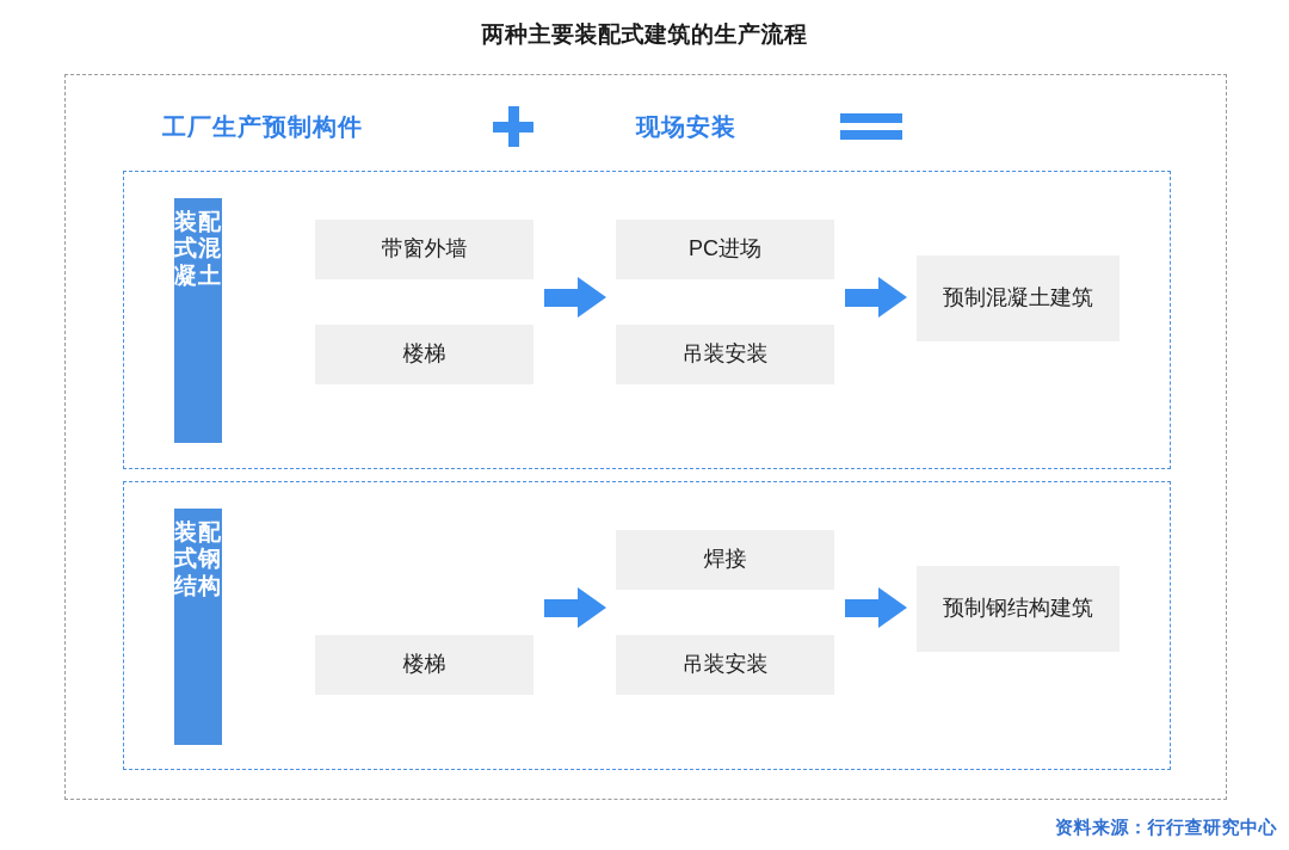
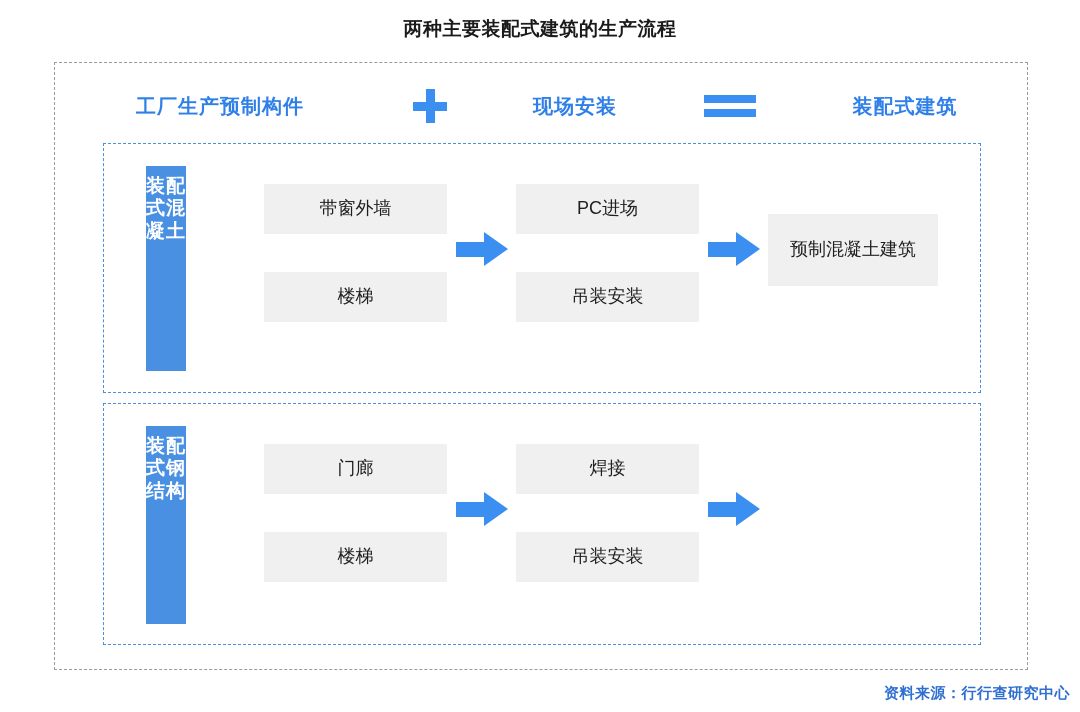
  两种主要装配式建筑的生产流程
  工厂生产预制构件
  现场安装
+ 装配式建筑
  装配式混凝土
  带窗外墙
  楼梯
  PC进场
  吊装安装
  预制混凝土建筑
  装配式钢结构
+ 门廊
  楼梯
  焊接
  吊装安装
- 预制钢结构建筑
  资料来源：行行查研究中心
